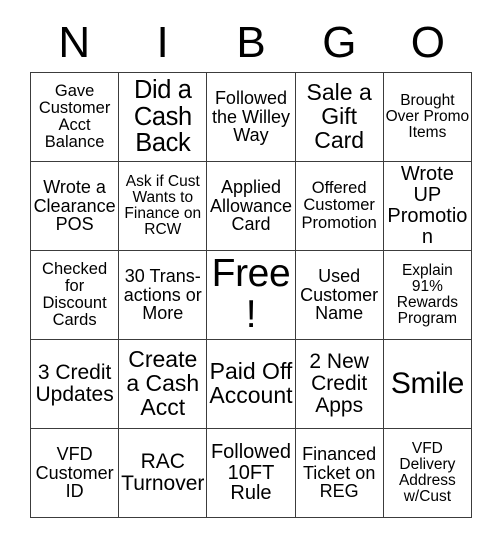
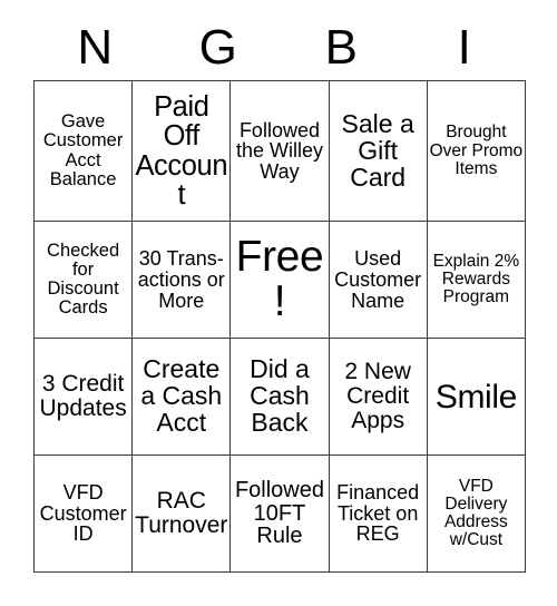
  N
- I
+ G
  B
- G
+ I
- O
- Gave Customer Acct Balance	Did a Cash Back	Followed the Willey Way	Sale a Gift Card	Brought Over Promo Items
+ Gave Customer Acct Balance	Paid Off Account	Followed the Willey Way	Sale a Gift Card	Brought Over Promo Items
- Wrote a Clearance POS	Ask if Cust Wants to Finance on RCW	Applied Allowance Card	Offered Customer Promotion	Wrote UP Promotion
- Checked for Discount Cards	30 Trans-actions or More	Free!	Used Customer Name	Explain 91% Rewards Program
+ Checked for Discount Cards	30 Trans-actions or More	Free!	Used Customer Name	Explain 2% Rewards Program
- 3 Credit Updates	Create a Cash Acct	Paid Off Account	2 New Credit Apps	Smile
+ 3 Credit Updates	Create a Cash Acct	Did a Cash Back	2 New Credit Apps	Smile
  VFD Customer ID	RAC Turnover	Followed 10FT Rule	Financed Ticket on REG	VFD Delivery Address w/Cust
